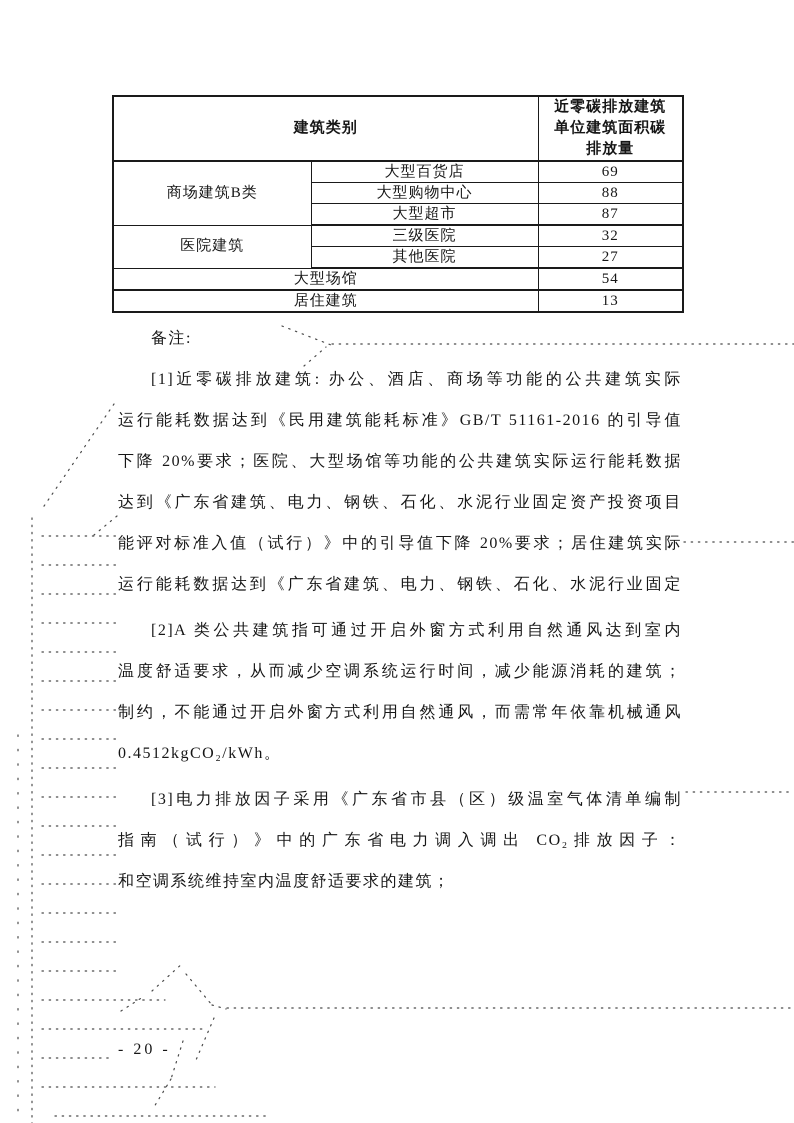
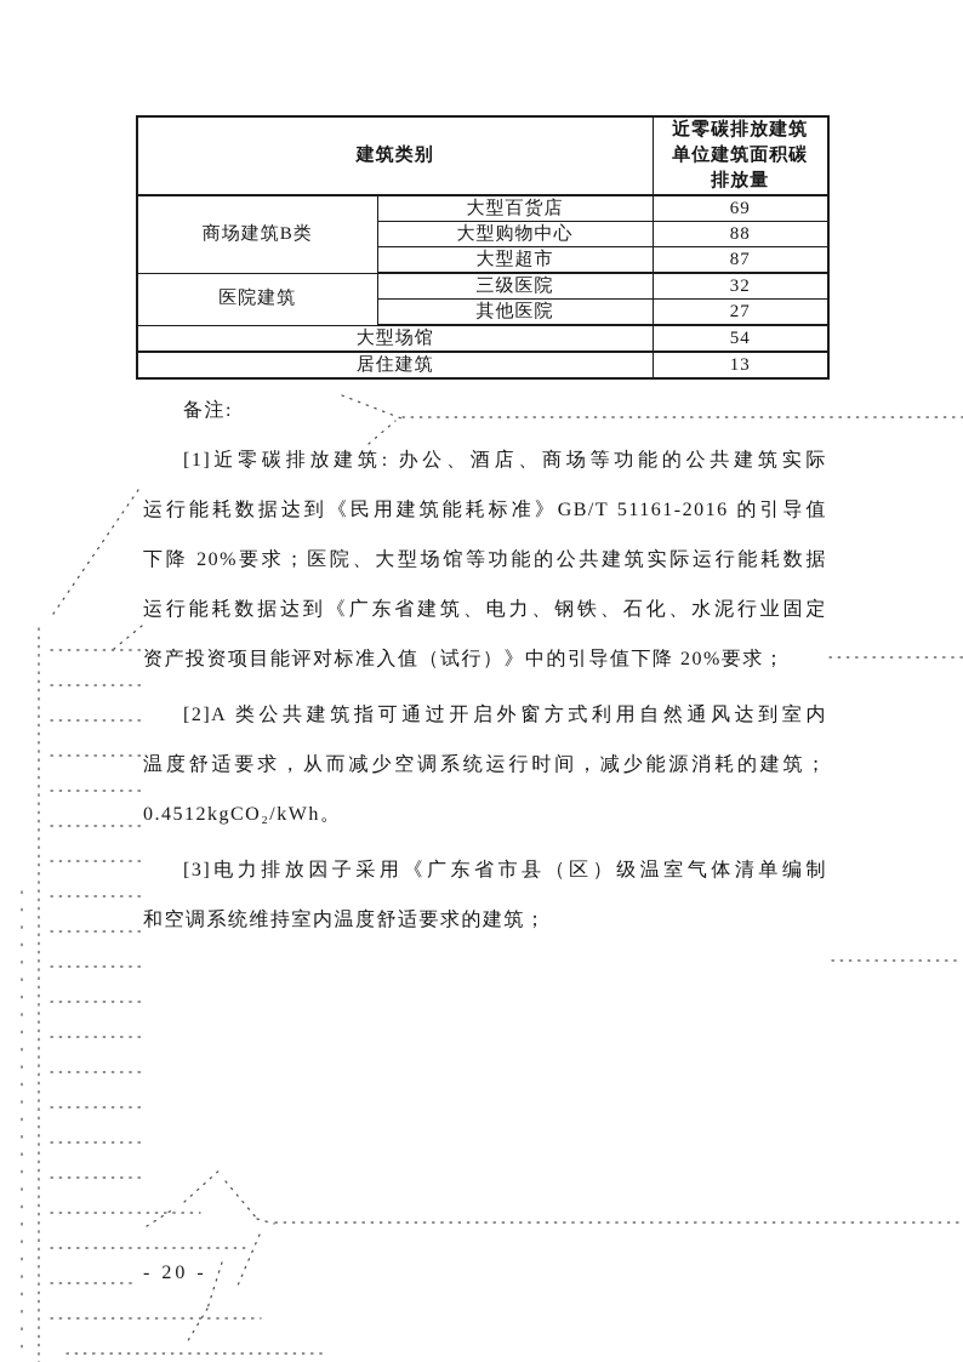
  建筑类别	近零碳排放建筑 单位建筑面积碳 排放量
  商场建筑B类	大型百货店	69
  大型购物中心	88
  大型超市	87
  医院建筑	三级医院	32
  其他医院	27
  大型场馆	54
  居住建筑	13
  备注:
  [1]近零碳排放建筑: 办公、酒店、商场等功能的公共建筑实际
  运行能耗数据达到《民用建筑能耗标准》GB/T 51161-2016 的引导值
  下降 20%要求；医院、大型场馆等功能的公共建筑实际运行能耗数据
- 达到《广东省建筑、电力、钢铁、石化、水泥行业固定资产投资项目
- 能评对标准入值（试行）》中的引导值下降 20%要求；居住建筑实际
  运行能耗数据达到《广东省建筑、电力、钢铁、石化、水泥行业固定
+ 资产投资项目能评对标准入值（试行）》中的引导值下降 20%要求；
  [2]A 类公共建筑指可通过开启外窗方式利用自然通风达到室内
  温度舒适要求，从而减少空调系统运行时间，减少能源消耗的建筑；
- 制约，不能通过开启外窗方式利用自然通风，而需常年依靠机械通风
  0.4512kgCO₂/kWh。
  [3]电力排放因子采用《广东省市县（区）级温室气体清单编制
- 指南（试行）》中的广东省电力调入调出 CO₂排放因子：
  和空调系统维持室内温度舒适要求的建筑；
  - 20 -
